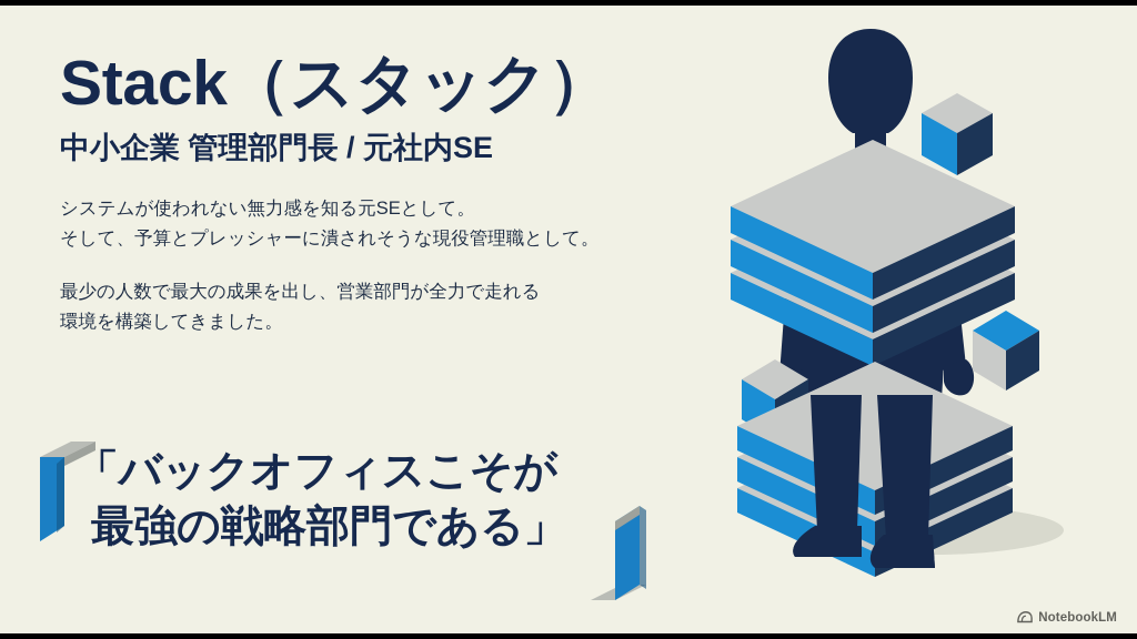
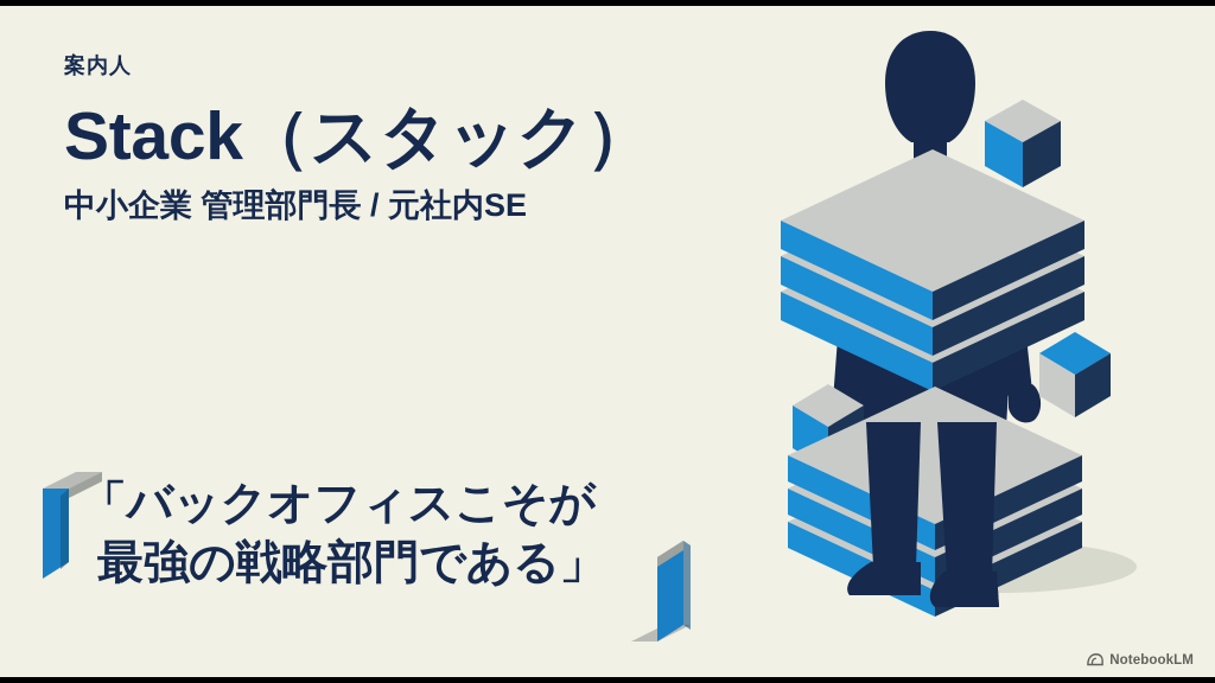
+ 案内人
  Stack（スタック）
  中小企業 管理部門長 / 元社内SE
- システムが使われない無力感を知る元SEとして。
- そして、予算とプレッシャーに潰されそうな現役管理職として。
- 最少の人数で最大の成果を出し、営業部門が全力で走れる
- 環境を構築してきました。
  「バックオフィスこそが
  最強の戦略部門である」
  NotebookLM
